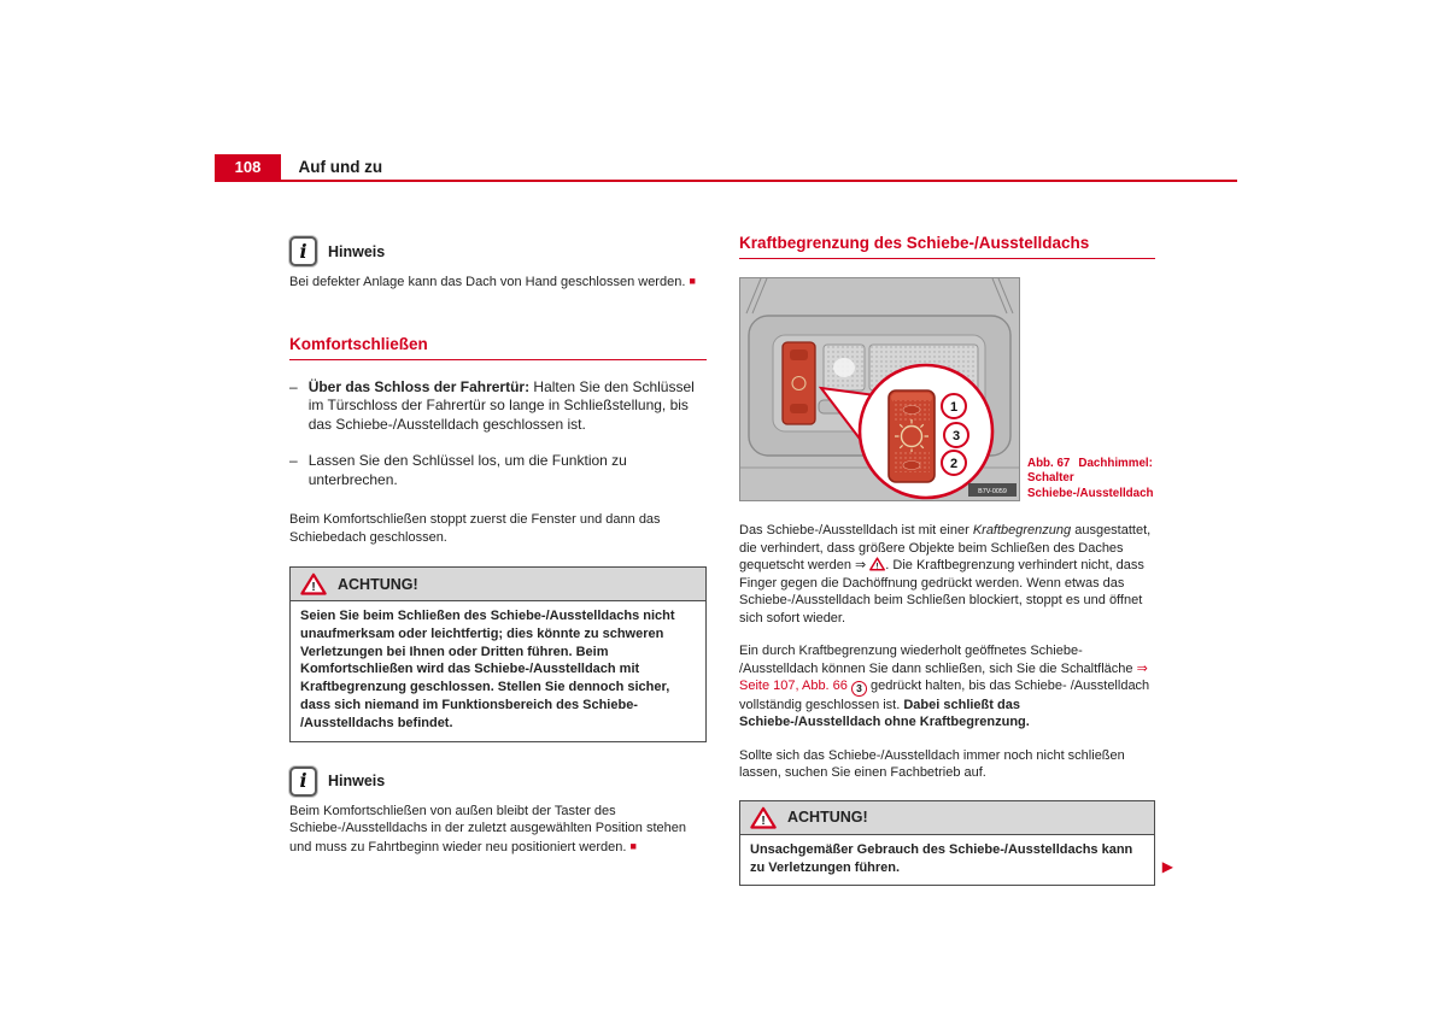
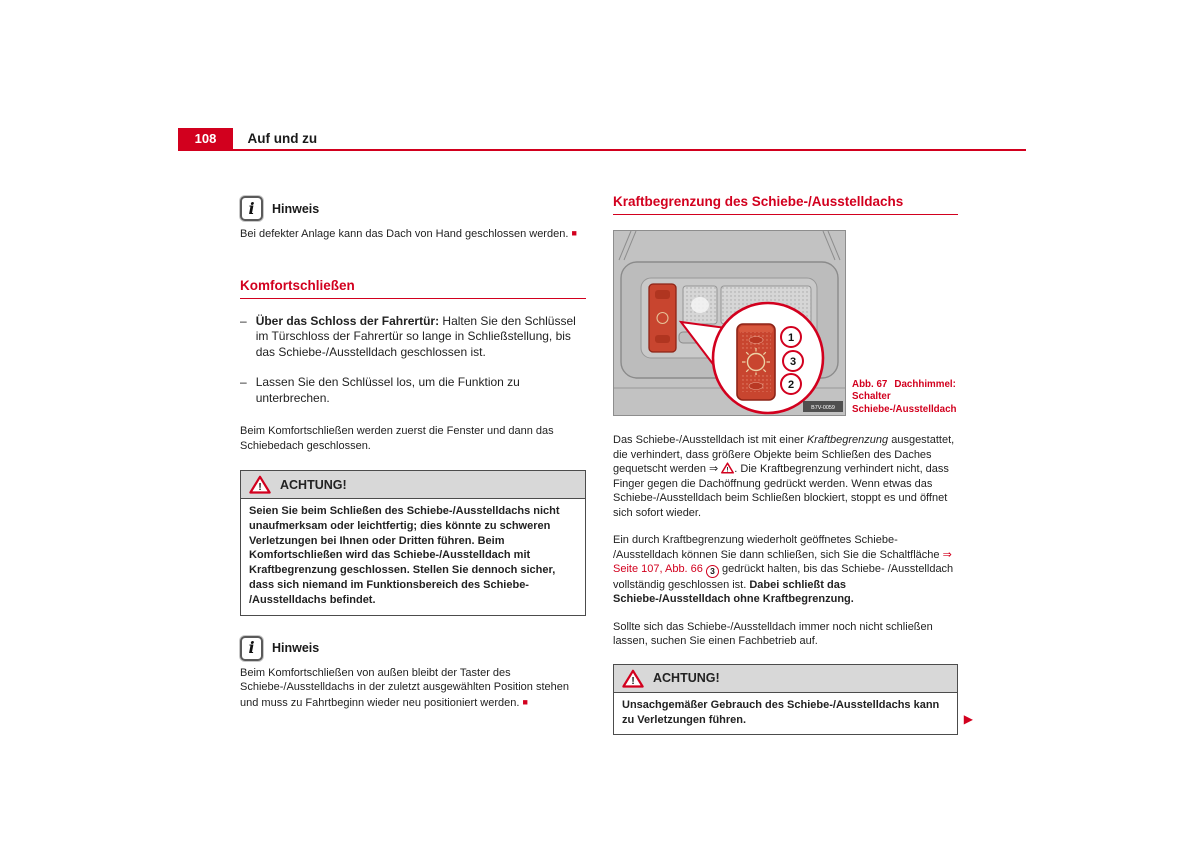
  108 Auf und zu
  i
  Hinweis
  Bei defekter Anlage kann das Dach von Hand geschlossen werden. ■
  Komfortschließen
  –
  Über das Schloss der Fahrertür: Halten Sie den Schlüssel im Türschloss der Fahrertür so lange in Schließstellung, bis das Schiebe-/Ausstelldach geschlossen ist.
  –
  Lassen Sie den Schlüssel los, um die Funktion zu unterbrechen.
- Beim Komfortschließen stoppt zuerst die Fenster und dann das Schiebedach geschlossen.
+ Beim Komfortschließen werden zuerst die Fenster und dann das Schiebedach geschlossen.
  !
  ACHTUNG!
  Seien Sie beim Schließen des Schiebe-/Ausstelldachs nicht unaufmerksam oder leichtfertig; dies könnte zu schweren Verletzungen bei Ihnen oder Dritten führen. Beim Komfortschließen wird das Schiebe-/Ausstelldach mit Kraftbegrenzung geschlossen. Stellen Sie dennoch sicher, dass sich niemand im Funktionsbereich des Schiebe- /Ausstelldachs befindet.
  i
  Hinweis
  Beim Komfortschließen von außen bleibt der Taster des Schiebe-/Ausstelldachs in der zuletzt ausgewählten Position stehen und muss zu Fahrtbeginn wieder neu positioniert werden. ■
  Kraftbegrenzung des Schiebe-/Ausstelldachs
  1
  3
  2
  Abb. 67 Dachhimmel: Schalter Schiebe-/Ausstelldach
  Das Schiebe-/Ausstelldach ist mit einer Kraftbegrenzung ausgestattet, die verhindert, dass größere Objekte beim Schließen des Daches gequetscht werden ⇒
  . Die Kraftbegrenzung verhindert nicht, dass Finger gegen die Dachöffnung gedrückt werden. Wenn etwas das Schiebe-/Ausstelldach beim Schließen blockiert, stoppt es und öffnet sich sofort wieder.
  Ein durch Kraftbegrenzung wiederholt geöffnetes Schiebe- /Ausstelldach können Sie dann schließen, sich Sie die Schaltfläche ⇒ Seite 107, Abb. 66
  3
  gedrückt halten, bis das Schiebe- /Ausstelldach vollständig geschlossen ist. Dabei schließt das Schiebe-/Ausstelldach ohne Kraftbegrenzung.
  Sollte sich das Schiebe-/Ausstelldach immer noch nicht schließen lassen, suchen Sie einen Fachbetrieb auf.
  !
  ACHTUNG!
  Unsachgemäßer Gebrauch des Schiebe-/Ausstelldachs kann zu Verletzungen führen.
  ▶
